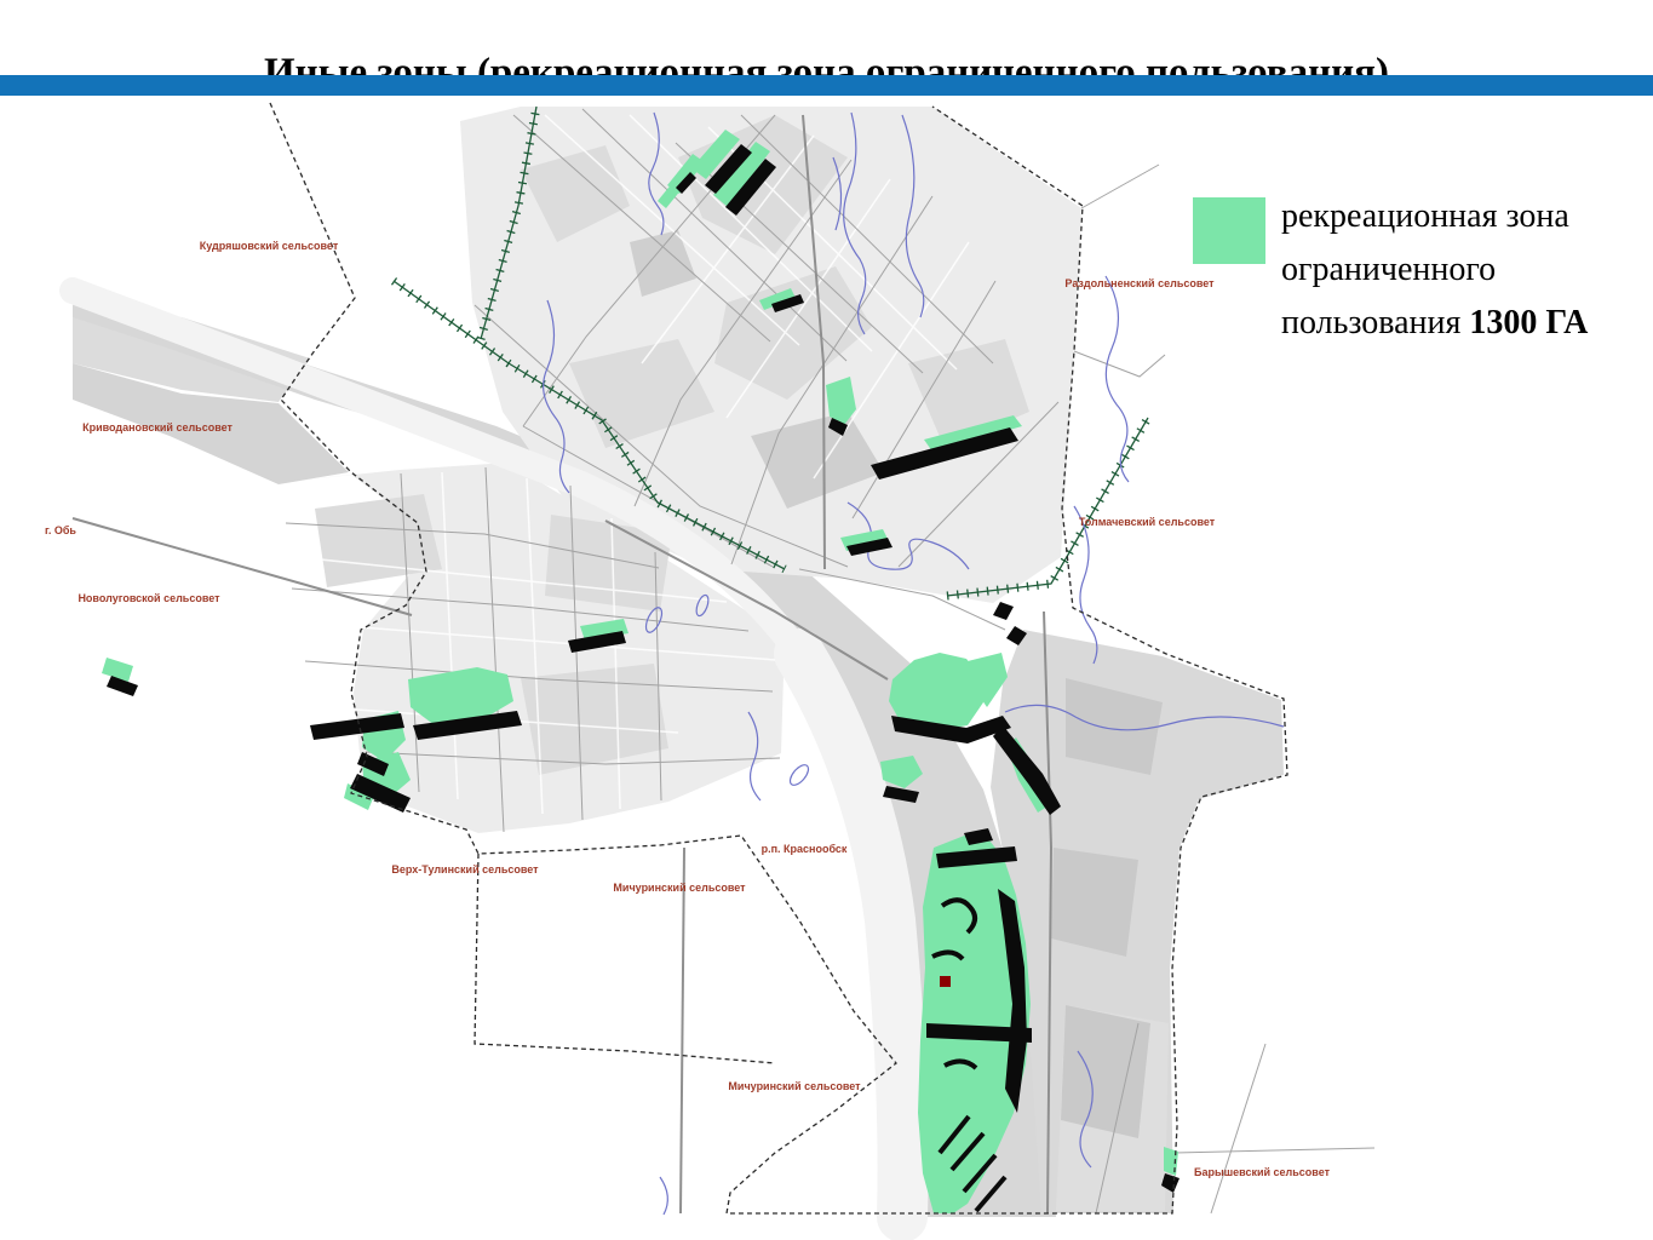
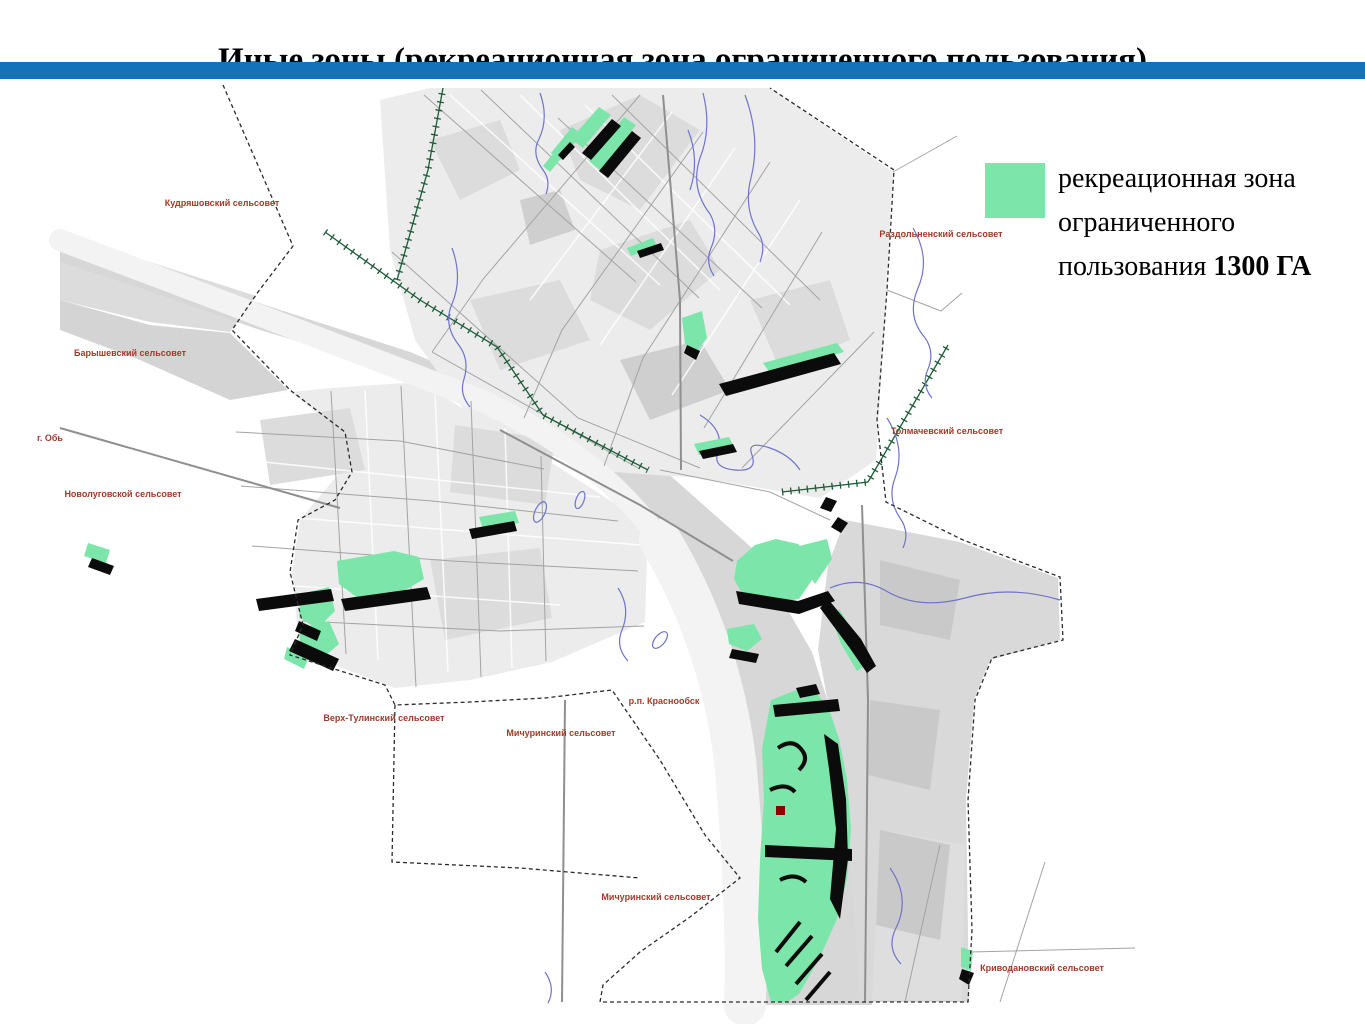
  Кудряшовский сельсовет
- Криводановский сельсовет
+ Барышевский сельсовет
  г. Обь
  Новолуговской сельсовет
  Раздольненский сельсовет
  Толмачевский сельсовет
  Верх-Тулинский сельсовет
  Мичуринский сельсовет
  р.п. Краснообск
  Мичуринский сельсовет
- Барышевский сельсовет
+ Криводановский сельсовет
  Иные зоны (рекреационная зона ограниченного пользования)
  рекреационная зона
  ограниченного
  пользования 1300 ГА
